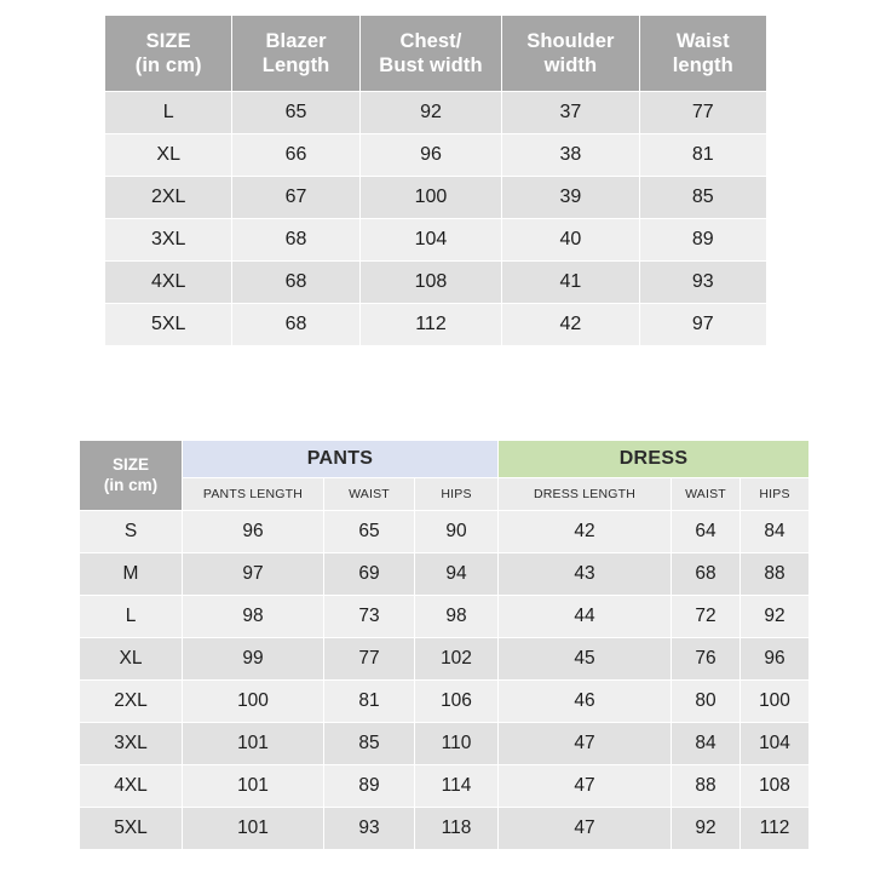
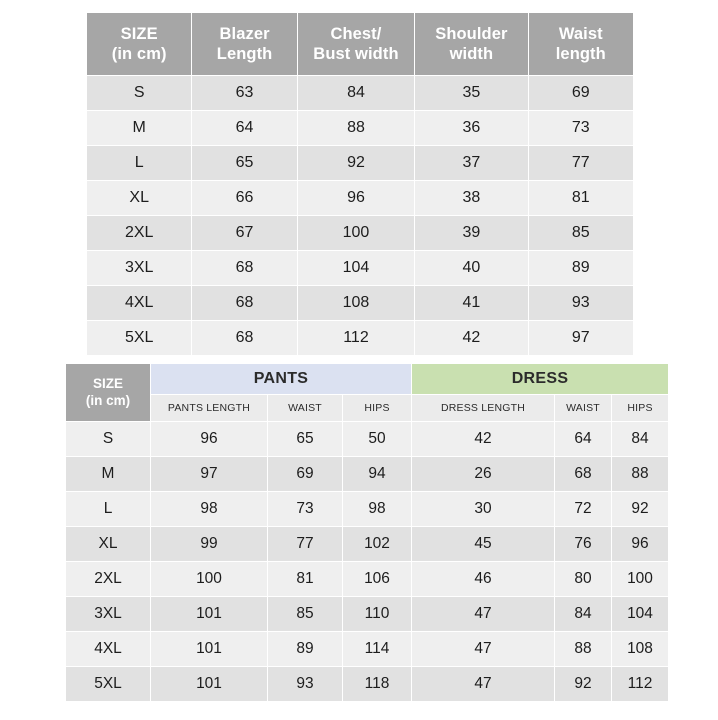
  SIZE (in cm)	Blazer Length	Chest/ Bust width	Shoulder width	Waist length
+ S	63	84	35	69
+ M	64	88	36	73
  L	65	92	37	77
  XL	66	96	38	81
  2XL	67	100	39	85
  3XL	68	104	40	89
  4XL	68	108	41	93
  5XL	68	112	42	97
  SIZE (in cm)	PANTS	DRESS
  PANTS LENGTH	WAIST	HIPS	DRESS LENGTH	WAIST	HIPS
- S	96	65	90	42	64	84
+ S	96	65	50	42	64	84
- M	97	69	94	43	68	88
+ M	97	69	94	26	68	88
- L	98	73	98	44	72	92
+ L	98	73	98	30	72	92
  XL	99	77	102	45	76	96
  2XL	100	81	106	46	80	100
  3XL	101	85	110	47	84	104
  4XL	101	89	114	47	88	108
  5XL	101	93	118	47	92	112
